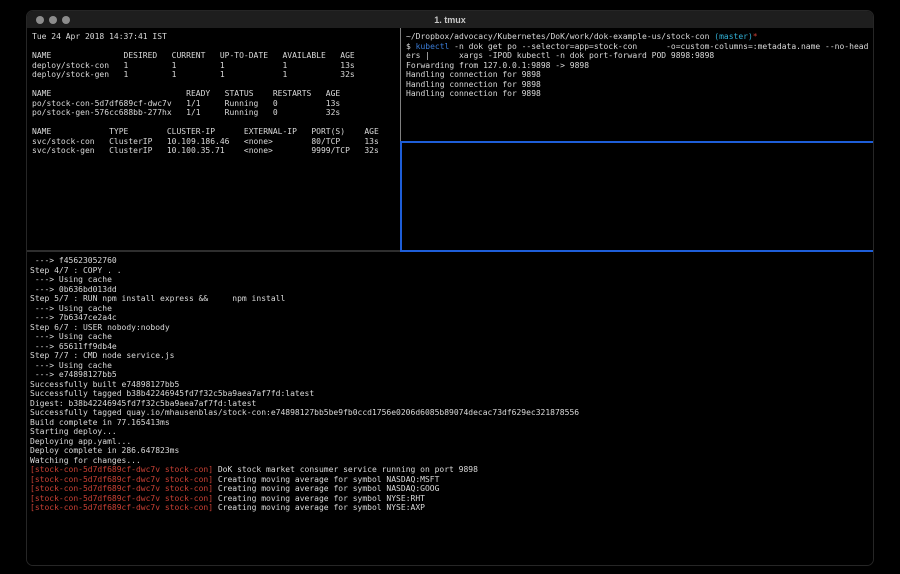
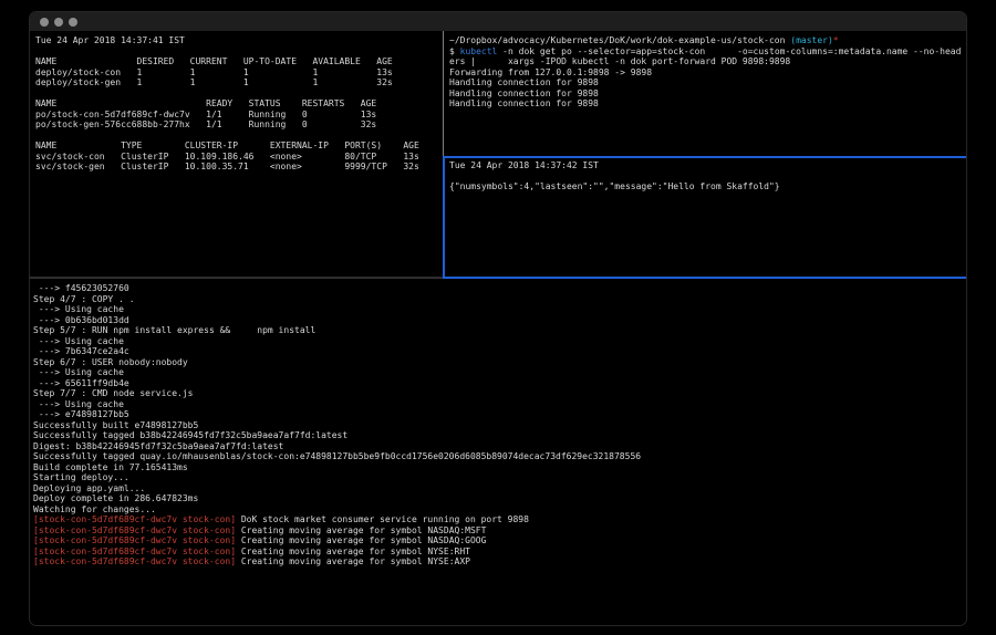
- 1. tmux
  Tue 24 Apr 2018 14:37:41 IST
  NAME DESIRED CURRENT UP-TO-DATE AVAILABLE AGE
  deploy/stock-con 1 1 1 1 13s
  deploy/stock-gen 1 1 1 1 32s
  NAME READY STATUS RESTARTS AGE
  po/stock-con-5d7df689cf-dwc7v 1/1 Running 0 13s
  po/stock-gen-576cc688bb-277hx 1/1 Running 0 32s
  NAME TYPE CLUSTER-IP EXTERNAL-IP PORT(S) AGE
  svc/stock-con ClusterIP 10.109.186.46 <none> 80/TCP 13s
  svc/stock-gen ClusterIP 10.100.35.71 <none> 9999/TCP 32s
  ~/Dropbox/advocacy/Kubernetes/DoK/work/dok-example-us/stock-con (master)*
  $ kubectl -n dok get po --selector=app=stock-con -o=custom-columns=:metadata.name --no-head
  ers | xargs -IPOD kubectl -n dok port-forward POD 9898:9898
  Forwarding from 127.0.0.1:9898 -> 9898
  Handling connection for 9898
  Handling connection for 9898
  Handling connection for 9898
+ Tue 24 Apr 2018 14:37:42 IST
+ {"numsymbols":4,"lastseen":"","message":"Hello from Skaffold"}
  ---> f45623052760
  Step 4/7 : COPY . .
  ---> Using cache
  ---> 0b636bd013dd
  Step 5/7 : RUN npm install express && npm install
  ---> Using cache
  ---> 7b6347ce2a4c
  Step 6/7 : USER nobody:nobody
  ---> Using cache
  ---> 65611ff9db4e
  Step 7/7 : CMD node service.js
  ---> Using cache
  ---> e74898127bb5
  Successfully built e74898127bb5
  Successfully tagged b38b42246945fd7f32c5ba9aea7af7fd:latest
  Digest: b38b42246945fd7f32c5ba9aea7af7fd:latest
  Successfully tagged quay.io/mhausenblas/stock-con:e74898127bb5be9fb0ccd1756e0206d6085b89074decac73df629ec321878556
  Build complete in 77.165413ms
  Starting deploy...
  Deploying app.yaml...
  Deploy complete in 286.647823ms
  Watching for changes...
  [stock-con-5d7df689cf-dwc7v stock-con] DoK stock market consumer service running on port 9898
  [stock-con-5d7df689cf-dwc7v stock-con] Creating moving average for symbol NASDAQ:MSFT
  [stock-con-5d7df689cf-dwc7v stock-con] Creating moving average for symbol NASDAQ:GOOG
  [stock-con-5d7df689cf-dwc7v stock-con] Creating moving average for symbol NYSE:RHT
  [stock-con-5d7df689cf-dwc7v stock-con] Creating moving average for symbol NYSE:AXP
